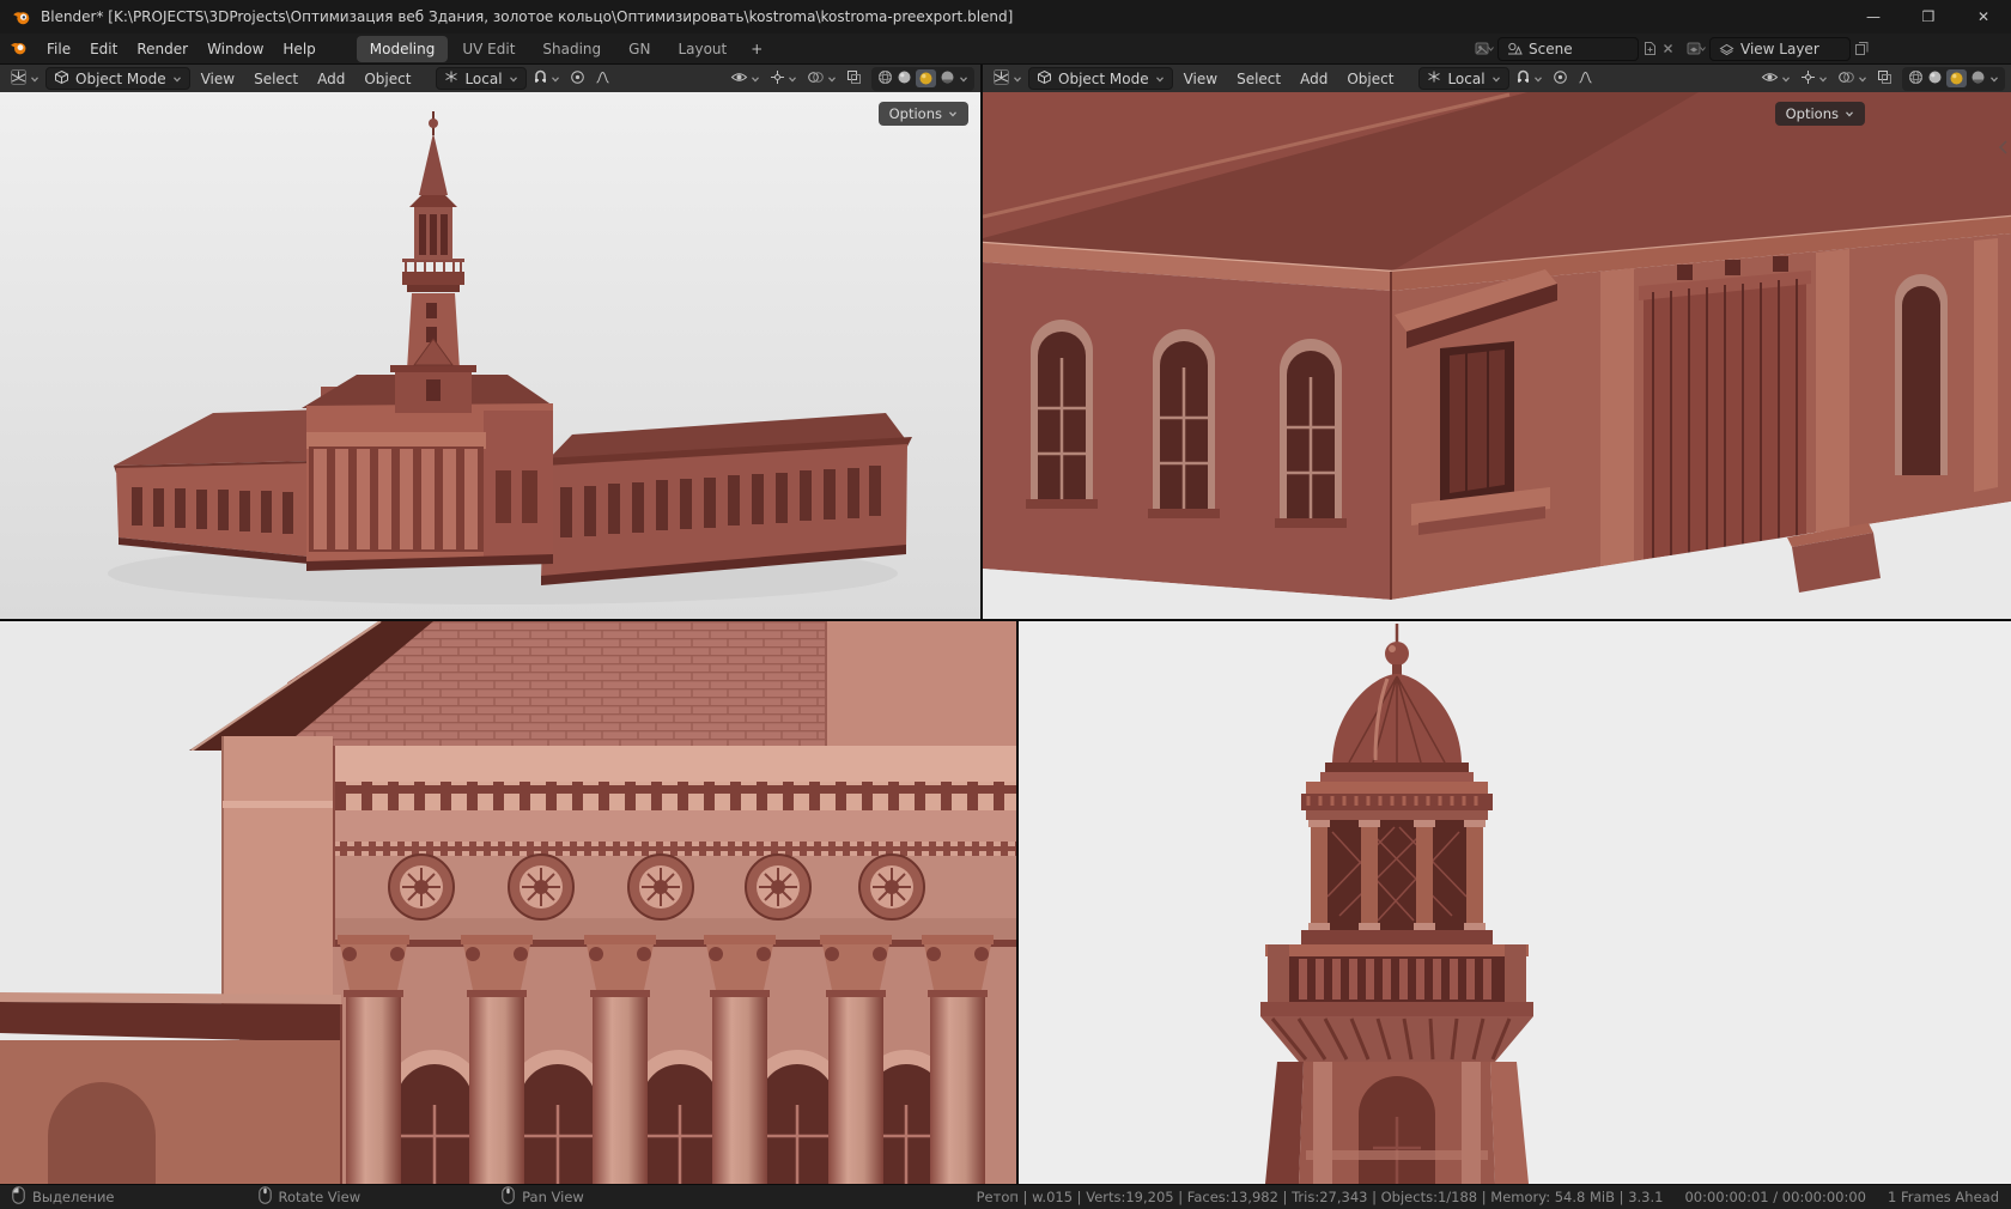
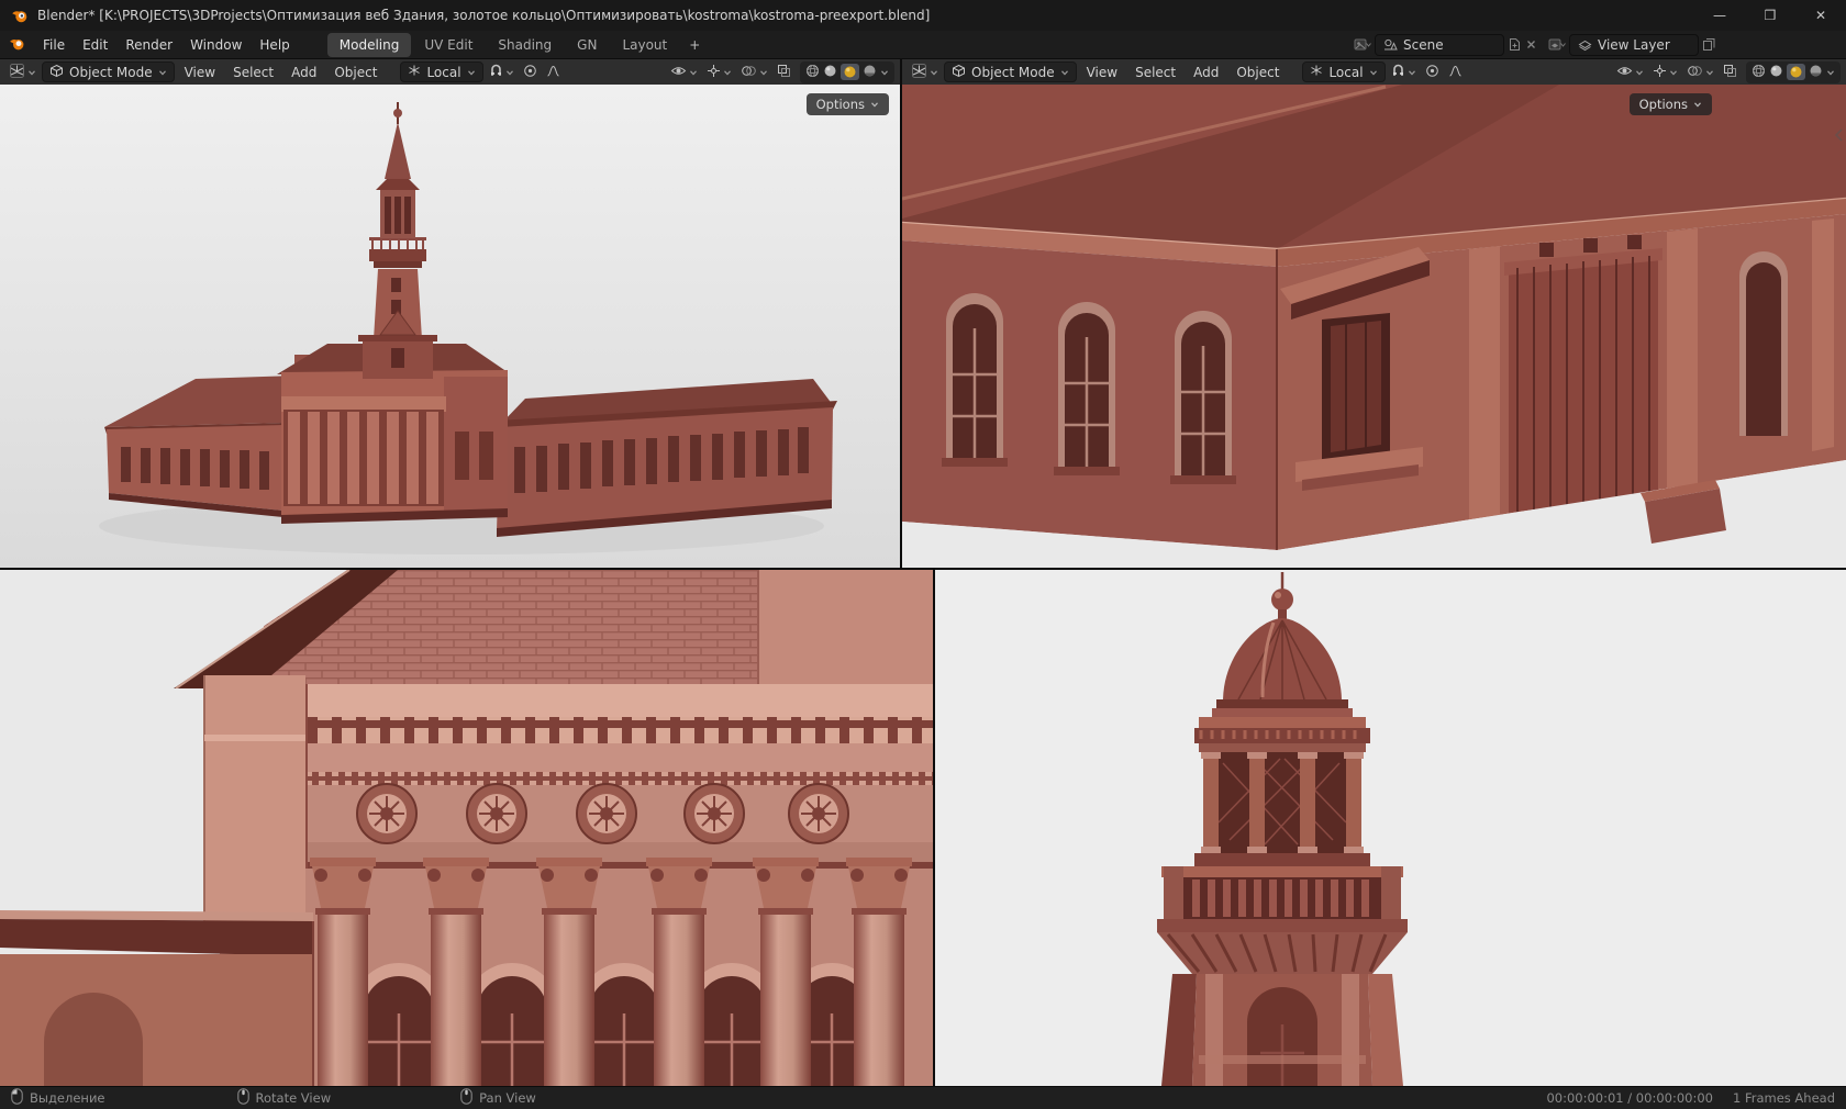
  Blender* [K:\PROJECTS\3DProjects\Оптимизация веб Здания, золотое кольцо\Оптимизировать\kostroma\kostroma-preexport.blend]
  —
  ❒
  ✕
  File
  Edit
  Render
  Window
  Help
  Modeling
  UV Edit
  Shading
  GN
  Layout
  +
  Scene
  View Layer
  Object Mode
  View
  Select
  Add
  Object
  Local
  Options
  Object Mode
  View
  Select
  Add
  Object
  Local
  Options
  Выделение
  Rotate View
  Pan View
- Ретоп | w.015 | Verts:19,205 | Faces:13,982 | Tris:27,343 | Objects:1/188 | Memory: 54.8 MiB | 3.3.1
  00:00:00:01 / 00:00:00:00
  1 Frames Ahead
